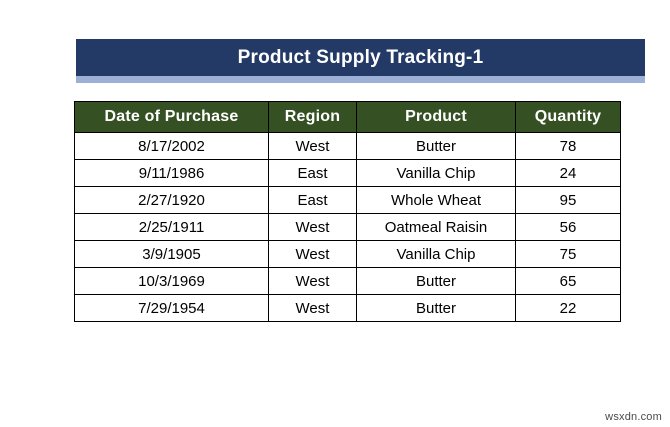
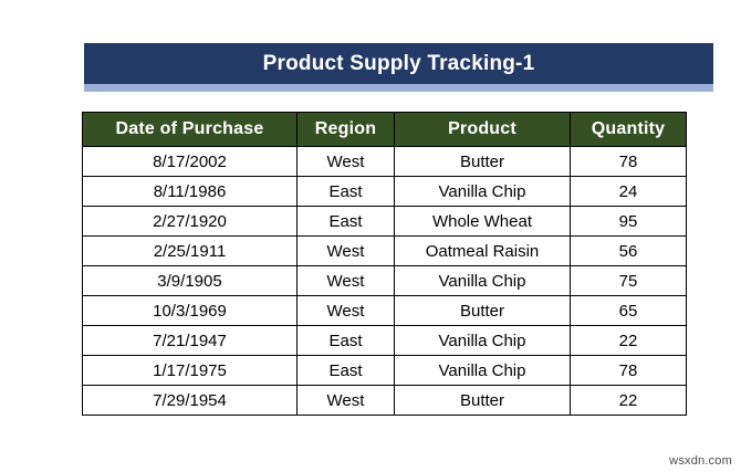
  Product Supply Tracking-1
  Date of Purchase	Region	Product	Quantity
  8/17/2002	West	Butter	78
- 9/11/1986	East	Vanilla Chip	24
+ 8/11/1986	East	Vanilla Chip	24
  2/27/1920	East	Whole Wheat	95
  2/25/1911	West	Oatmeal Raisin	56
  3/9/1905	West	Vanilla Chip	75
  10/3/1969	West	Butter	65
+ 7/21/1947	East	Vanilla Chip	22
+ 1/17/1975	East	Vanilla Chip	78
  7/29/1954	West	Butter	22
  wsxdn.com
